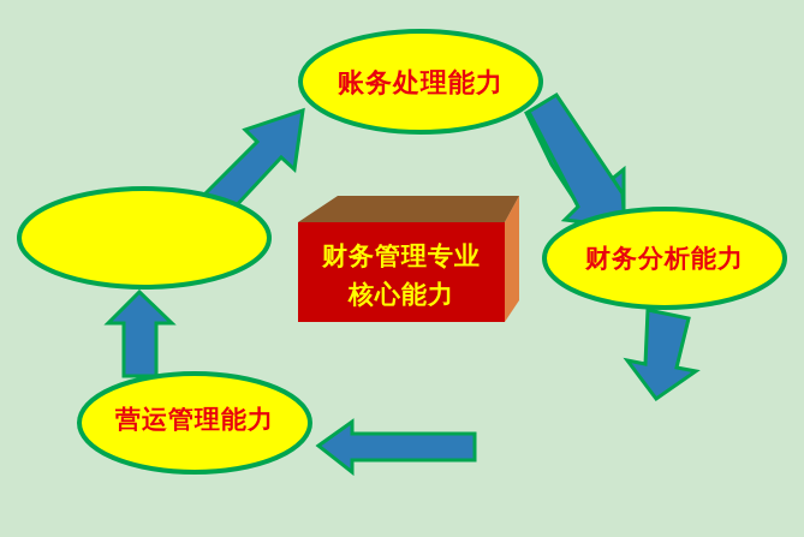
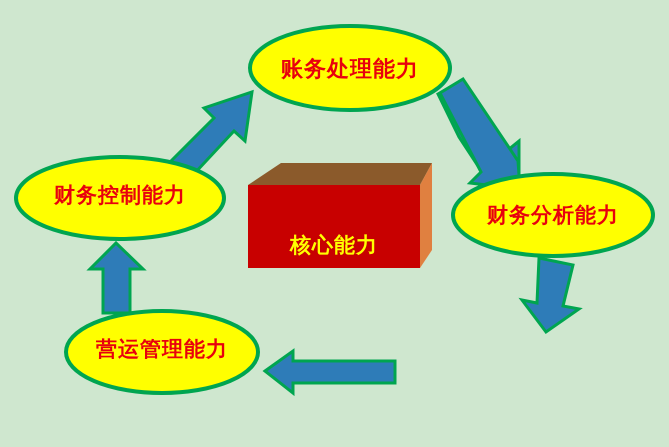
- 财务管理专业
  核心能力
  账务处理能力
  财务分析能力
  营运管理能力
+ 财务控制能力
